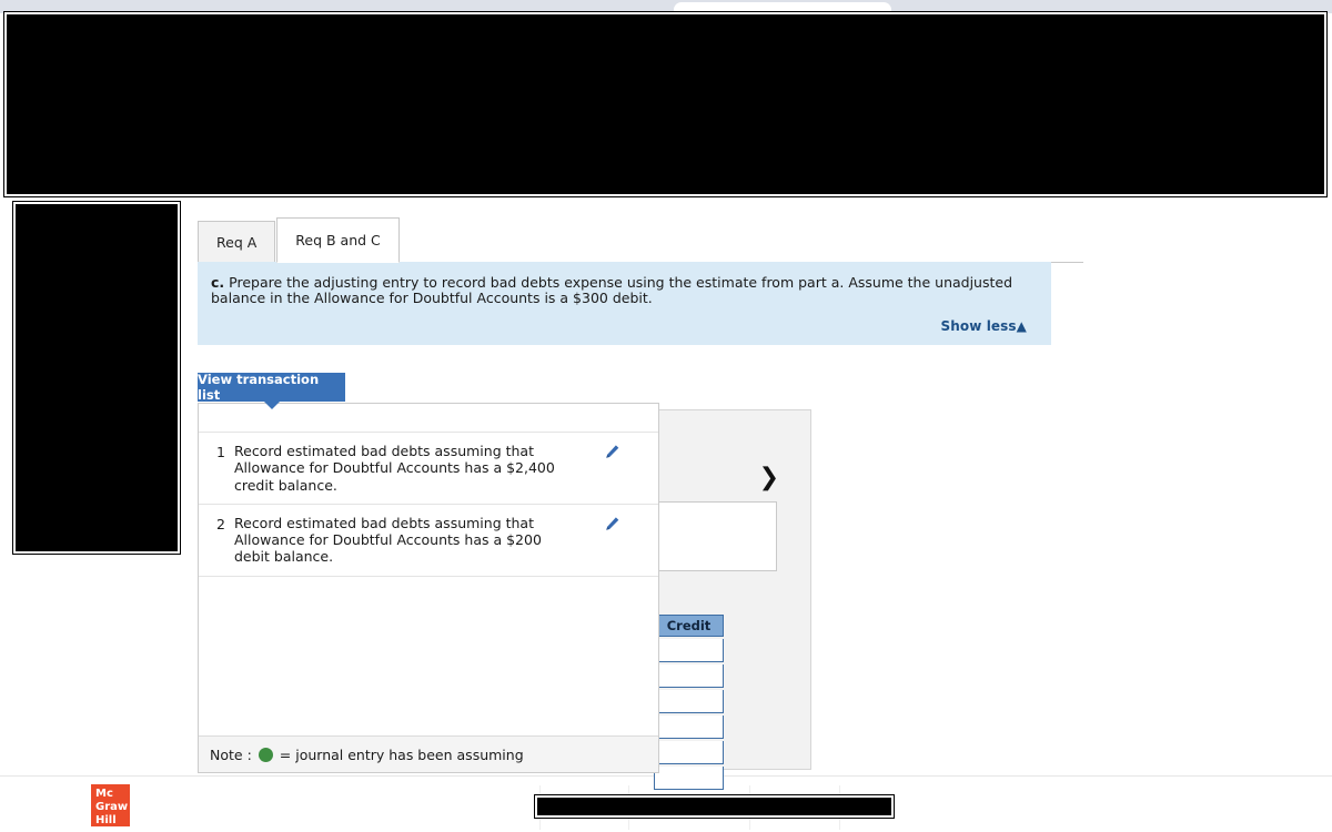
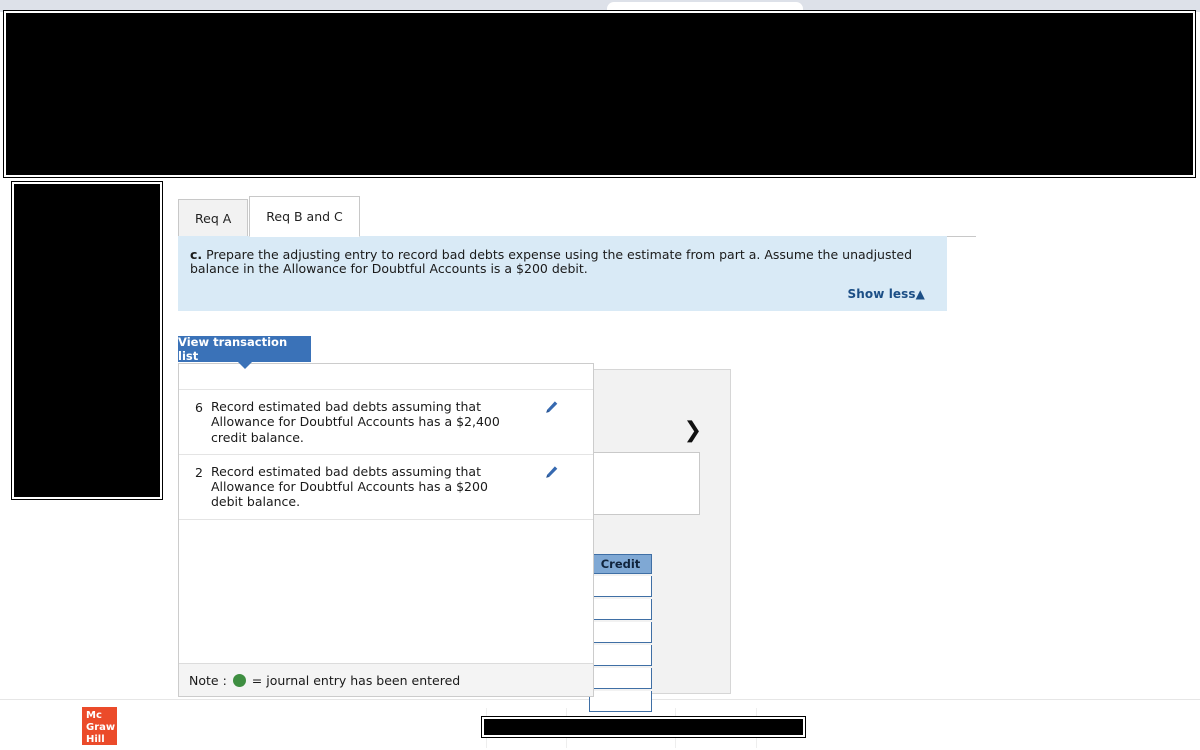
  Req A
  Req B and C
- c. Prepare the adjusting entry to record bad debts expense using the estimate from part a. Assume the unadjusted balance in the Allowance for Doubtful Accounts is a $300 debit.
+ c. Prepare the adjusting entry to record bad debts expense using the estimate from part a. Assume the unadjusted balance in the Allowance for Doubtful Accounts is a $200 debit.
  Show less▲
  View transaction list
  ❯
  Credit
- 1
+ 6
  Record estimated bad debts assuming that Allowance for Doubtful Accounts has a $2,400 credit balance.
  2
  Record estimated bad debts assuming that Allowance for Doubtful Accounts has a $200 debit balance.
  Note :
- = journal entry has been assuming
+ = journal entry has been entered
  Mc
  Graw
  Hill
